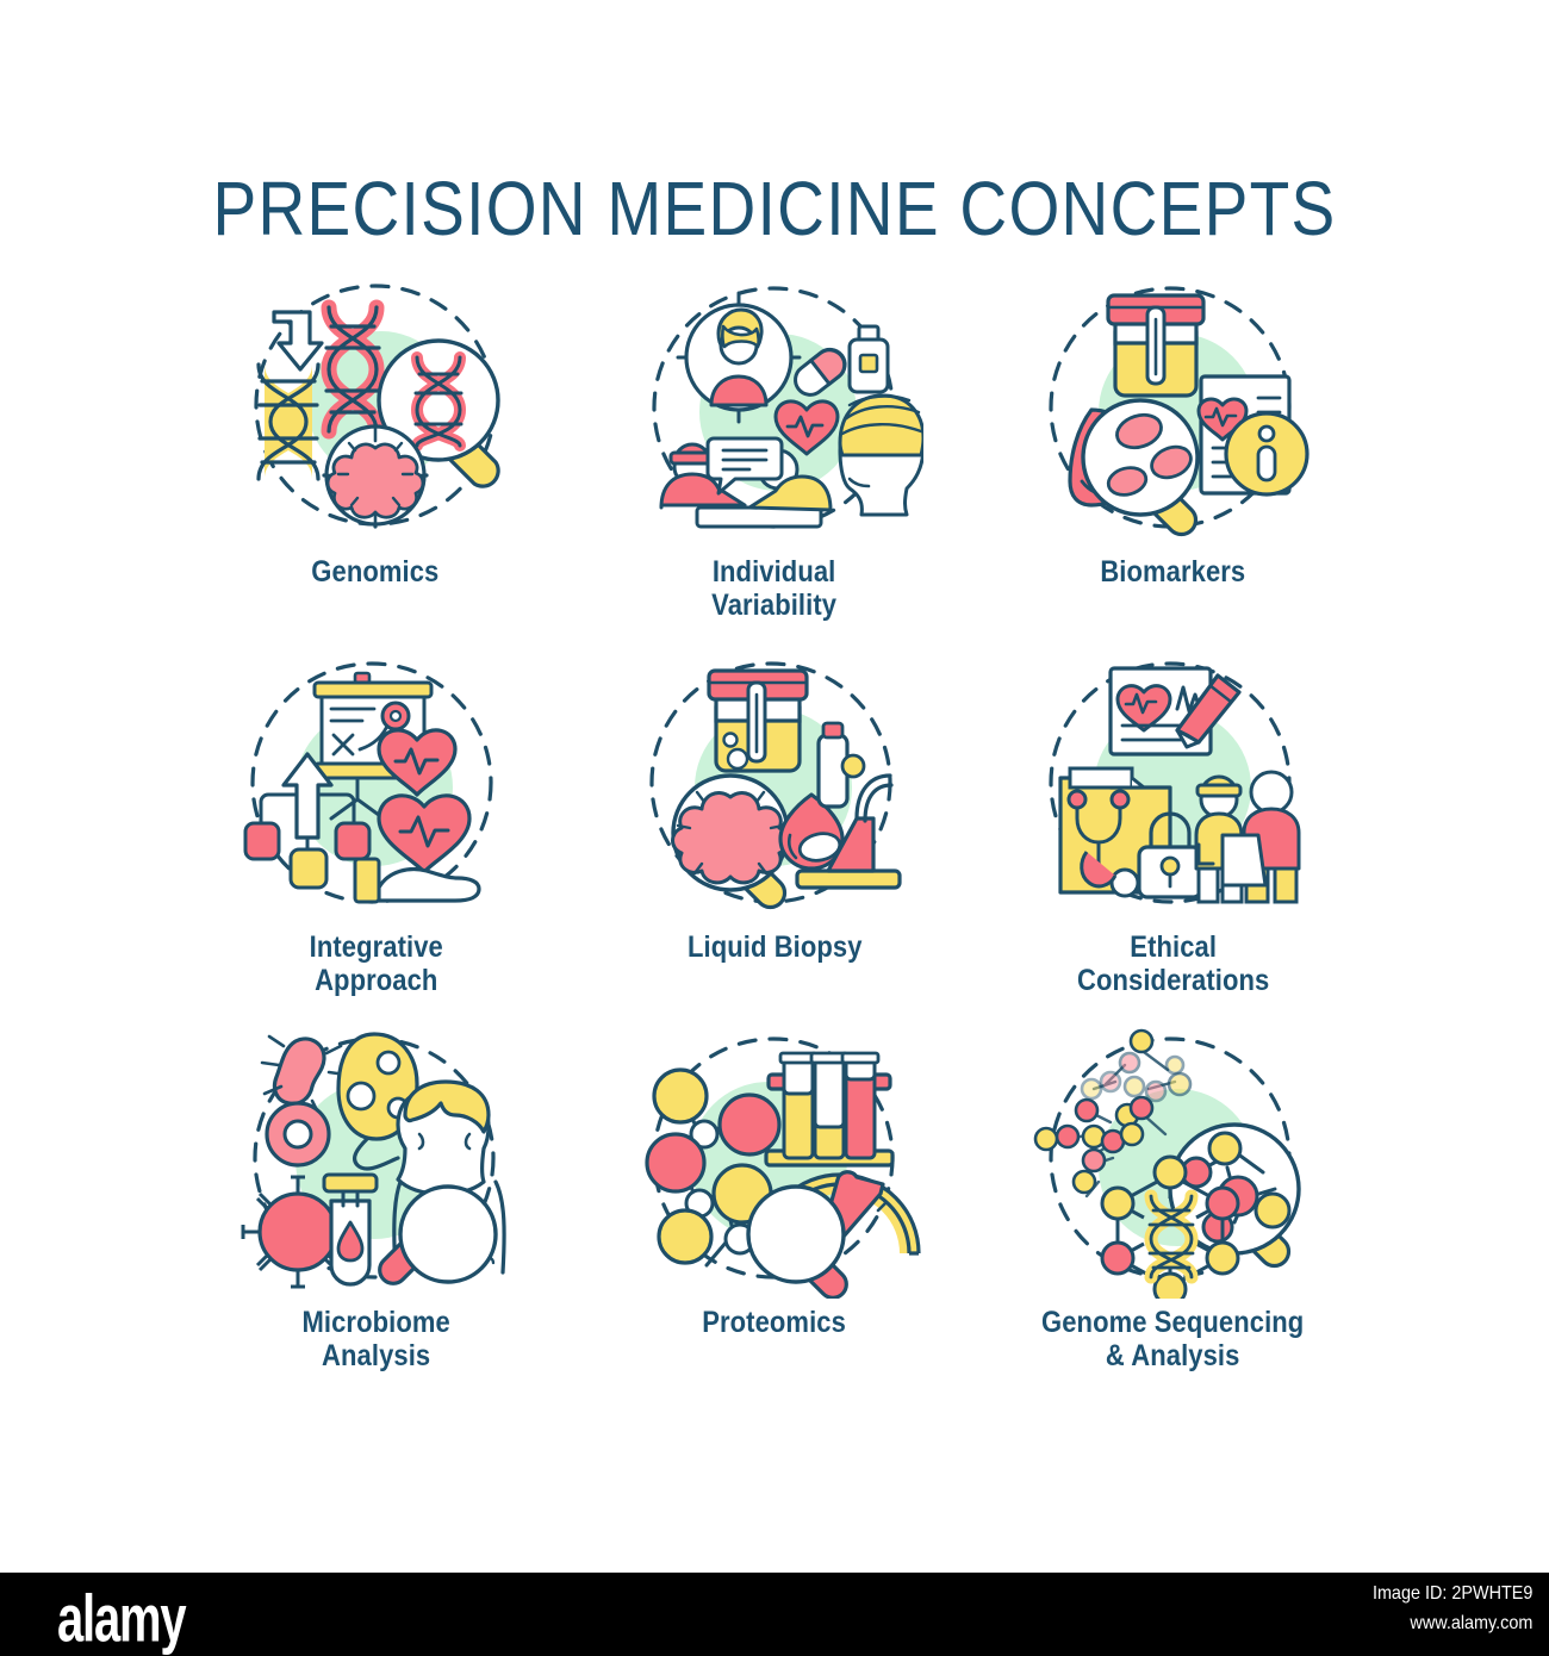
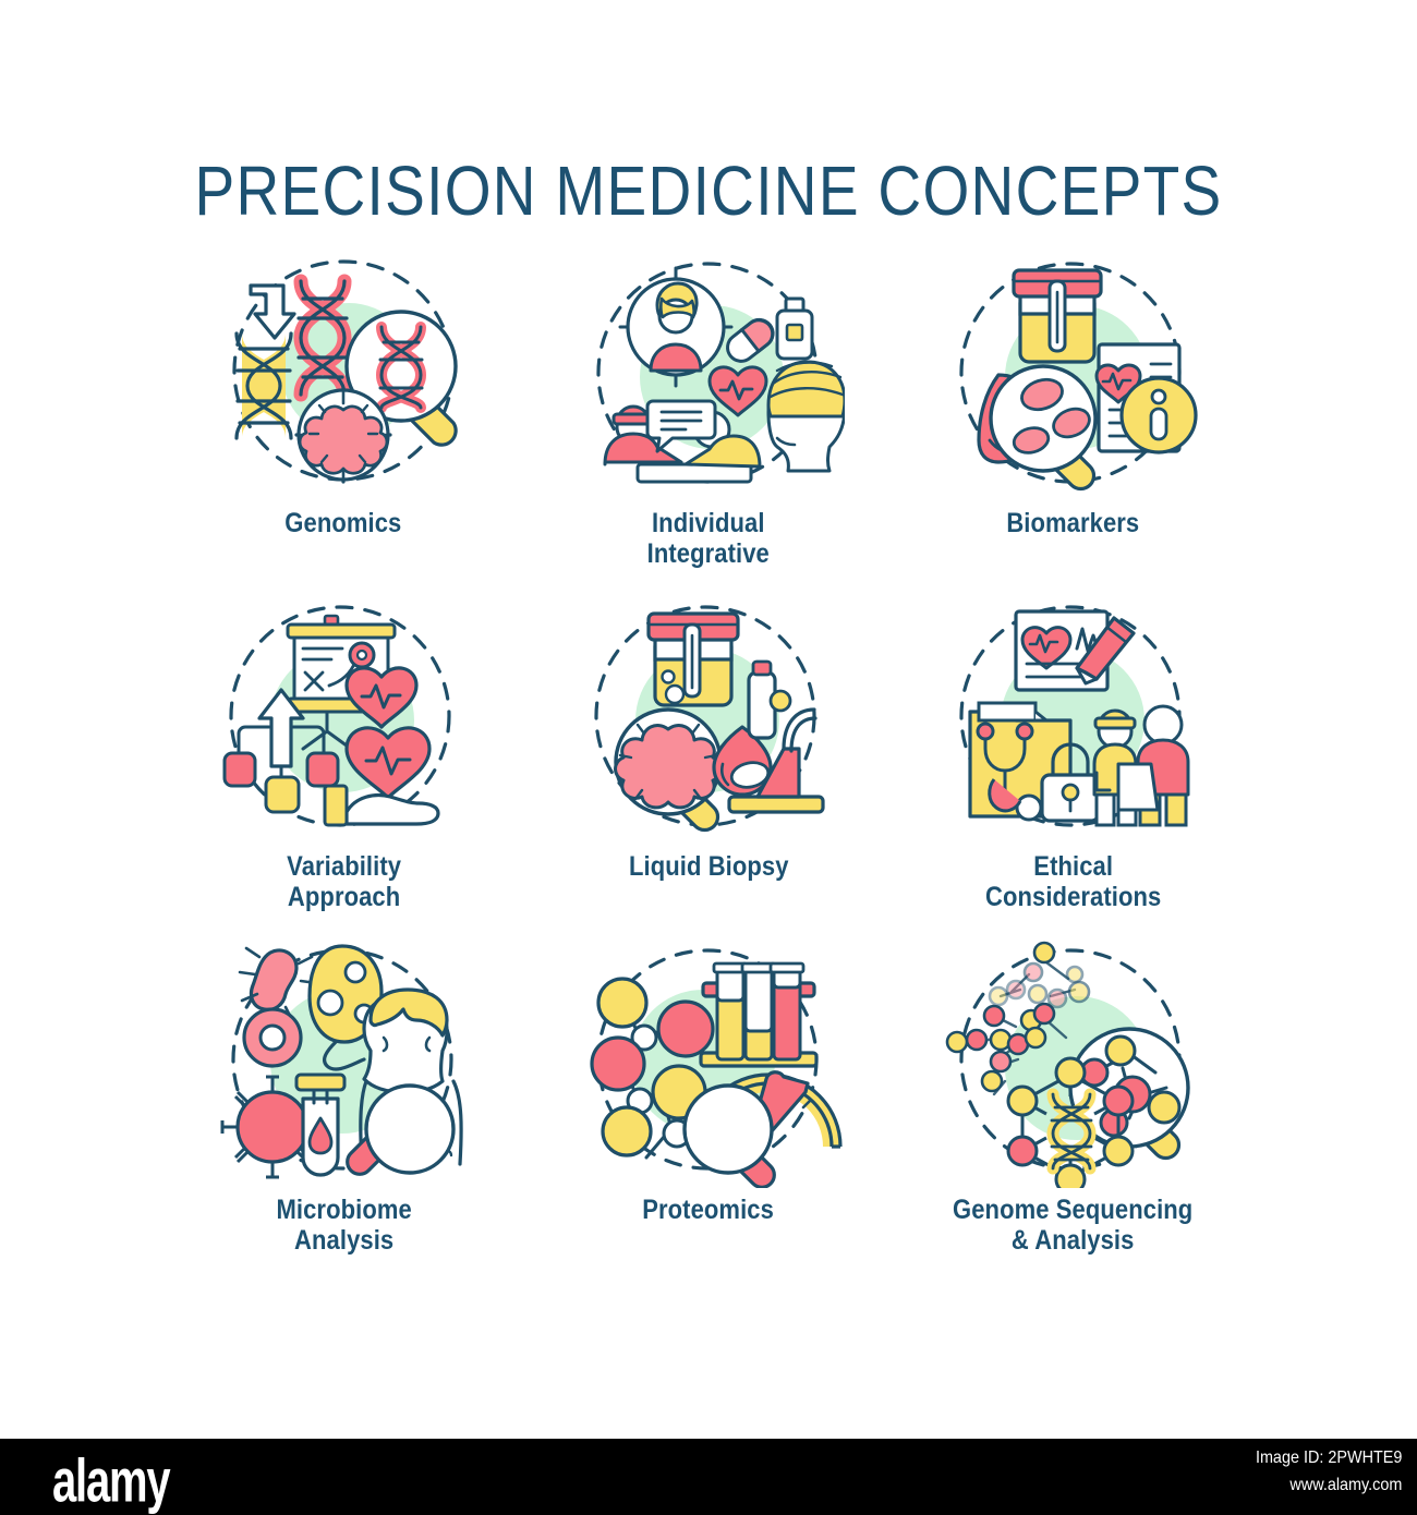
  PRECISION MEDICINE CONCEPTS
  Genomics
  Individual
- Variability
+ Integrative
  Biomarkers
- Integrative
+ Variability
  Approach
  Liquid Biopsy
  Ethical
  Considerations
  Microbiome
  Analysis
  Proteomics
  Genome Sequencing
  & Analysis
  alamy
  Image ID: 2PWHTE9
  www.alamy.com
